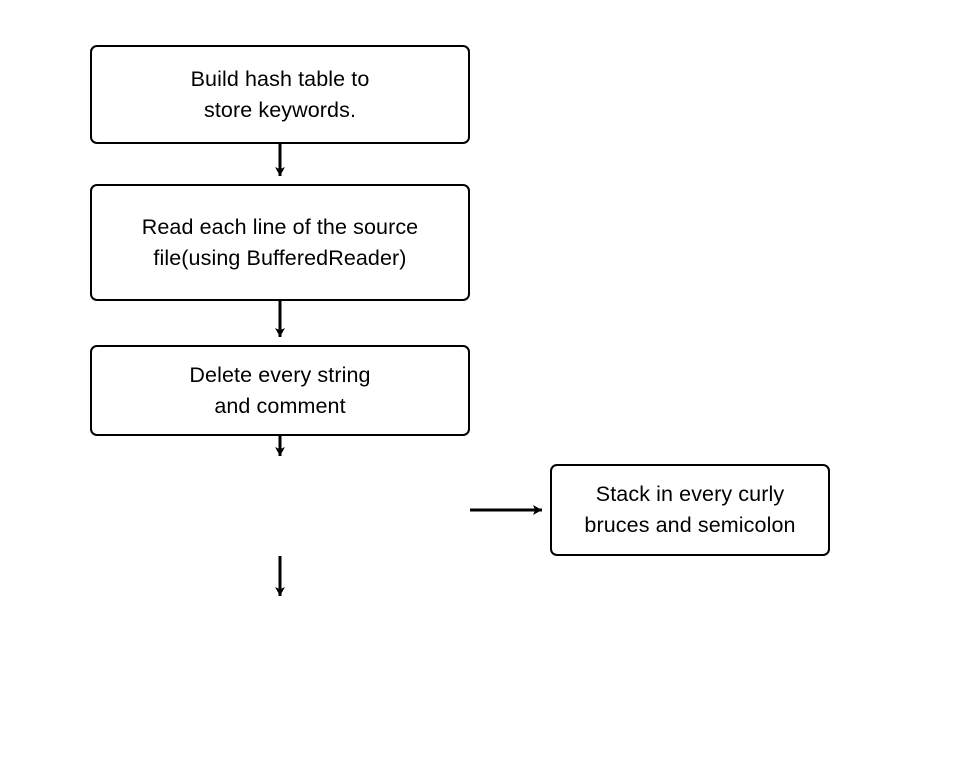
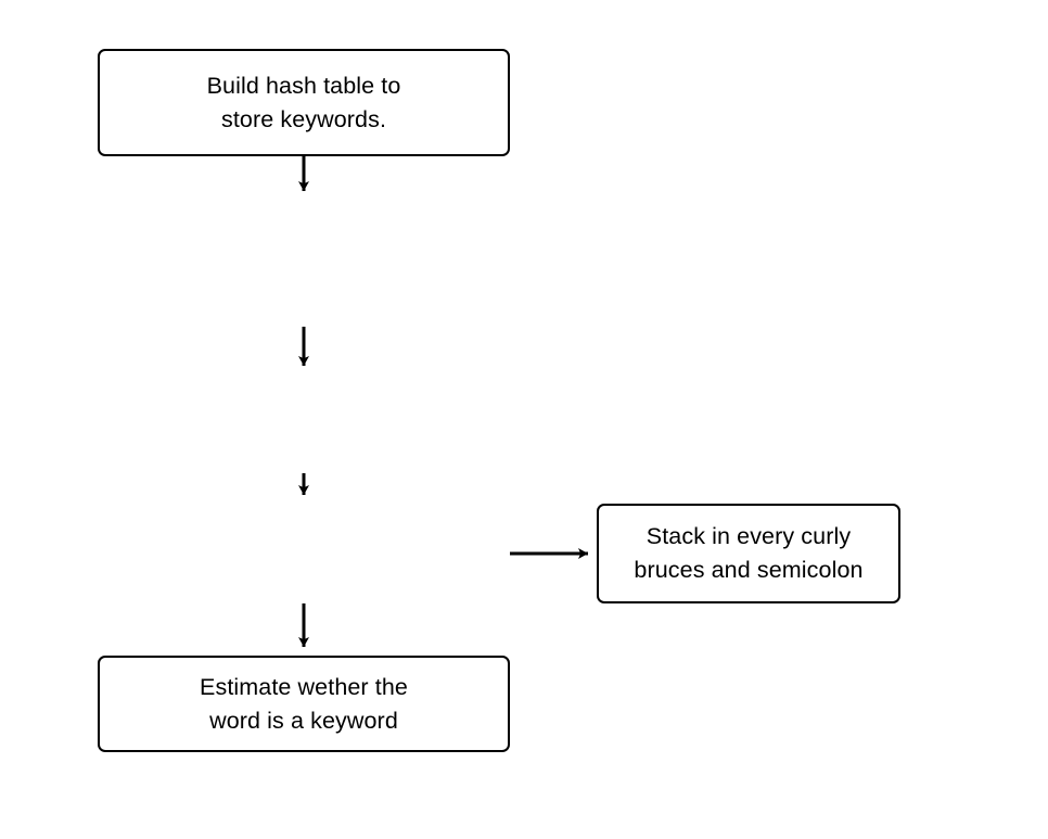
  Build hash table to
  store keywords.
- Read each line of the source
- file(using BufferedReader)
- Delete every string
- and comment
  Stack in every curly
  bruces and semicolon
+ Estimate wether the
+ word is a keyword
